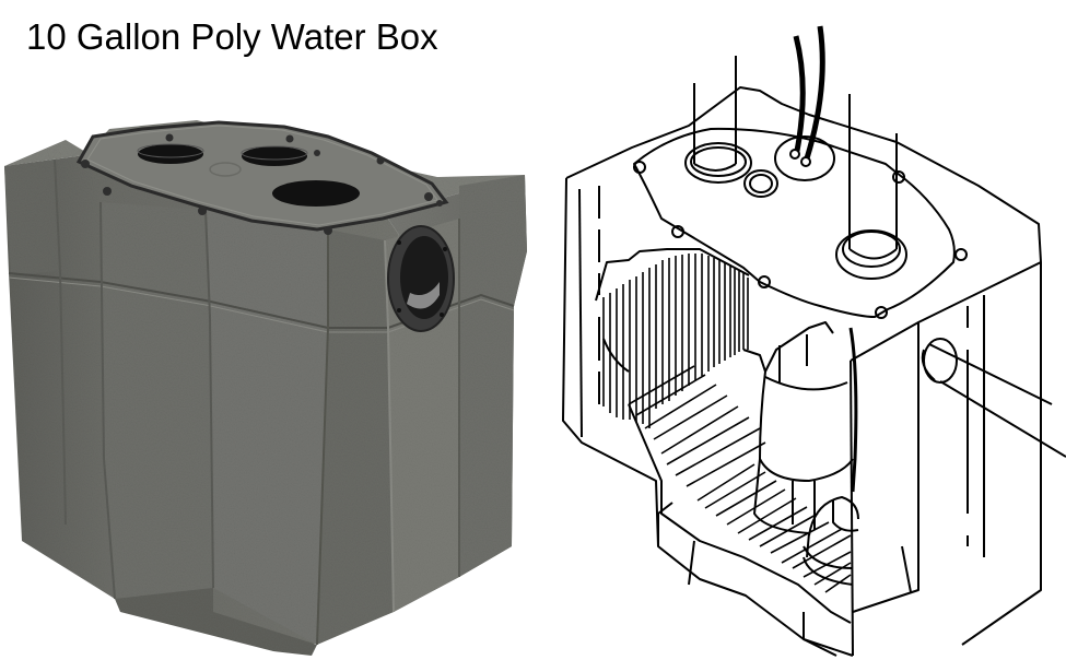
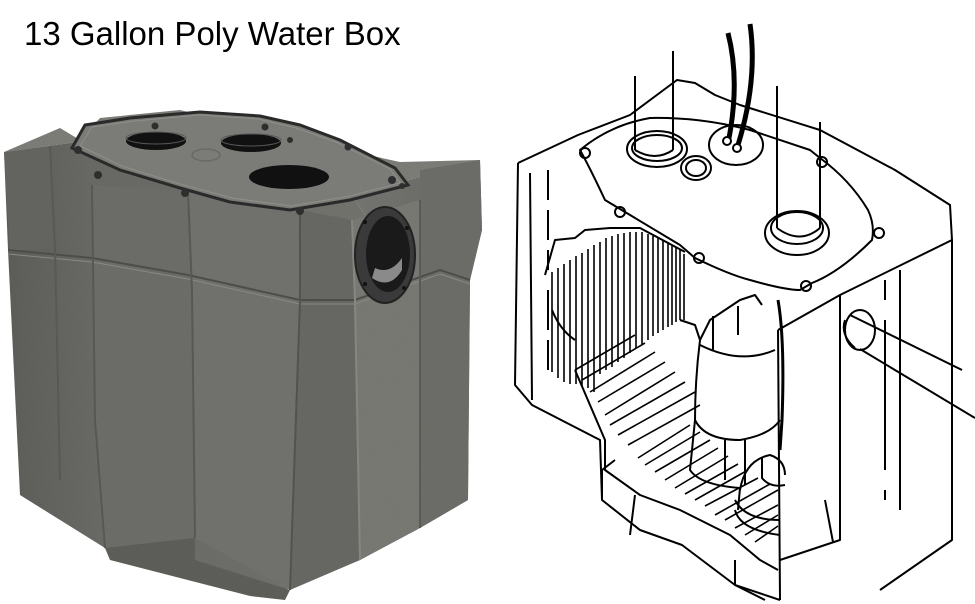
- 10 Gallon Poly Water Box
+ 13 Gallon Poly Water Box
